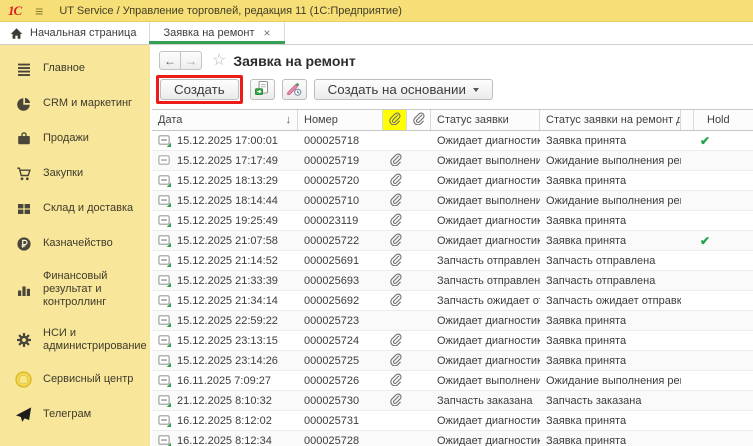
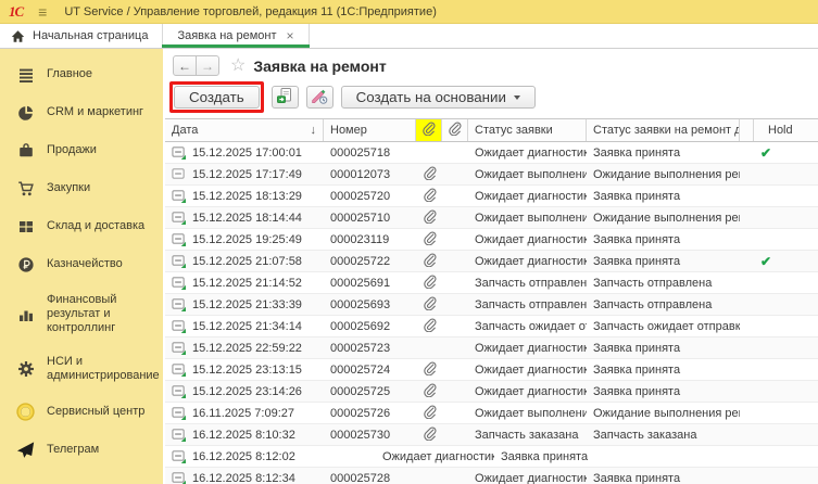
  1С
  ≡
  UT Service / Управление торговлей, редакция 11 (1С:Предприятие)
  Начальная страница
  Заявка на ремонт
  ×
  Главное
  CRM и маркетинг
  Продажи
  Закупки
  Склад и доставка
  Казначейство
  Финансовый результат и контроллинг
  НСИ и администрирование
  Сервисный центр
  Телеграм
  ←
  →
  ☆
  Заявка на ремонт
  Создать
  Создать на основании
  Дата
  ↓
  Номер
  Статус заявки
  Статус заявки на ремонт д
  Hold
  15.12.2025 17:00:01
  000025718
  Ожидает диагностик
  Заявка принята
  ✔
  15.12.2025 17:17:49
- 000025719
+ 000012073
  Ожидает выполнени
  Ожидание выполнения ре
  15.12.2025 18:13:29
  000025720
  Ожидает диагностик
  Заявка принята
  15.12.2025 18:14:44
  000025710
  Ожидает выполнени
  Ожидание выполнения ре
  15.12.2025 19:25:49
  000023119
  Ожидает диагностик
  Заявка принята
  15.12.2025 21:07:58
  000025722
  Ожидает диагностик
  Заявка принята
  ✔
  15.12.2025 21:14:52
  000025691
  Запчасть отправлен
  Запчасть отправлена
  15.12.2025 21:33:39
  000025693
  Запчасть отправлен
  Запчасть отправлена
  15.12.2025 21:34:14
  000025692
  Запчасть ожидает о
  Запчасть ожидает отправк
  15.12.2025 22:59:22
  000025723
  Ожидает диагностик
  Заявка принята
  15.12.2025 23:13:15
  000025724
  Ожидает диагностик
  Заявка принята
  15.12.2025 23:14:26
  000025725
  Ожидает диагностик
  Заявка принята
  16.11.2025 7:09:27
  000025726
  Ожидает выполнени
  Ожидание выполнения ре
- 21.12.2025 8:10:32
+ 16.12.2025 8:10:32
  000025730
  Запчасть заказана
  Запчасть заказана
  16.12.2025 8:12:02
- 000025731
  Ожидает диагностик
  Заявка принята
  16.12.2025 8:12:34
  000025728
  Ожидает диагностик
  Заявка принята
